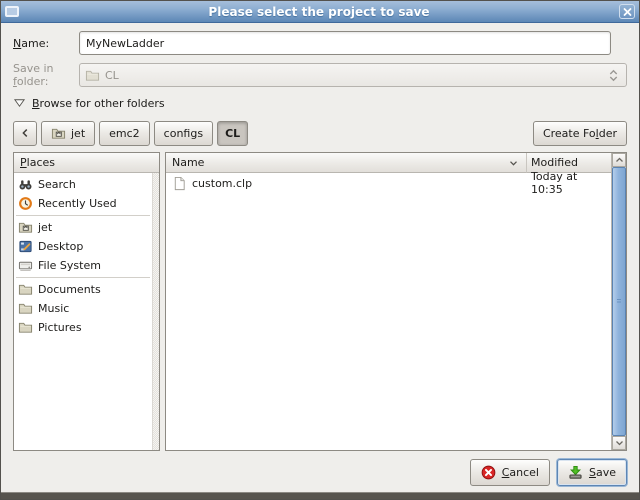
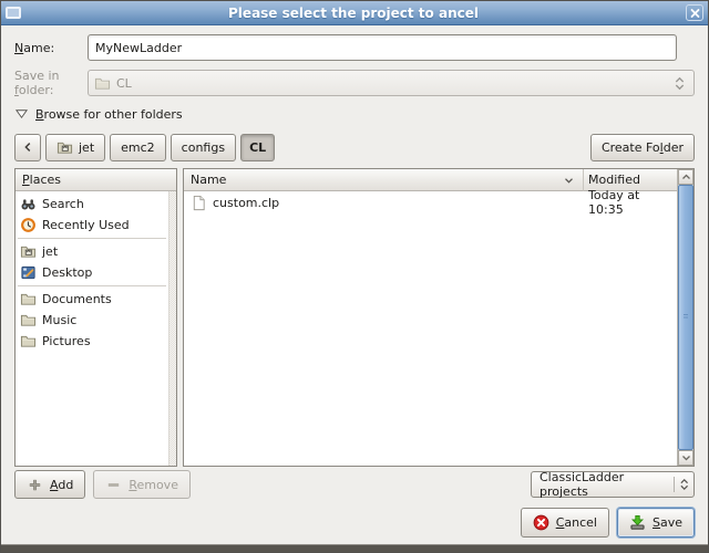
- Please select the project to save
+ Please select the project to ancel
  Name:
  MyNewLadder
  Save in folder:
  CL
  Browse for other folders
  jet
  emc2
  configs
  CL
  Create Folder
  Places
  Search
  Recently Used
  jet
  Desktop
- File System
  Documents
  Music
  Pictures
  Name
  Modified
  custom.clp
  Today at 10:35
+ Add
+ Remove
+ ClassicLadder projects
  Cancel
  Save
